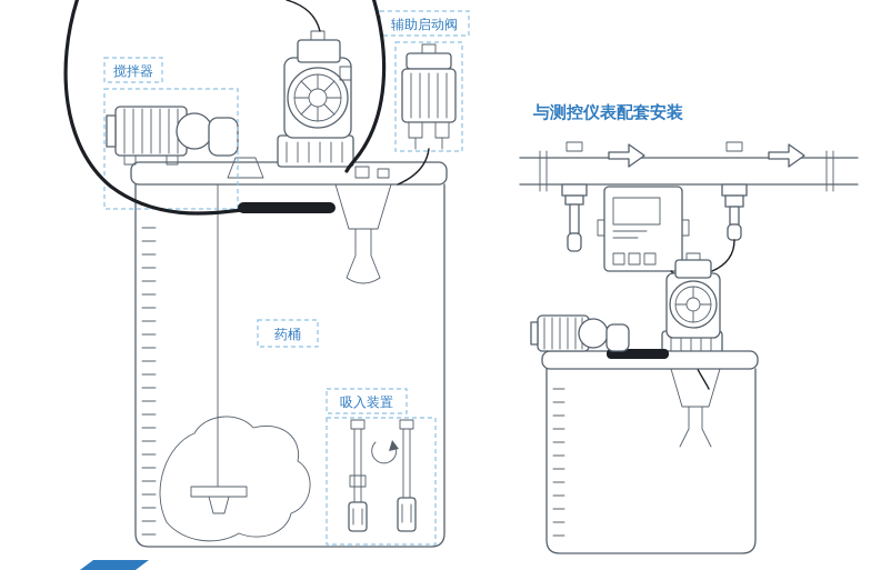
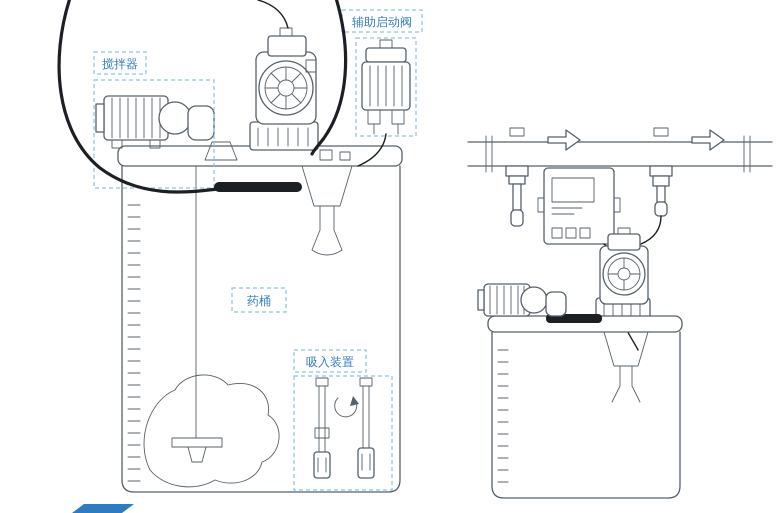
  搅拌器
  辅助启动阀
  药桶
  吸入装置
- 与测控仪表配套安装
